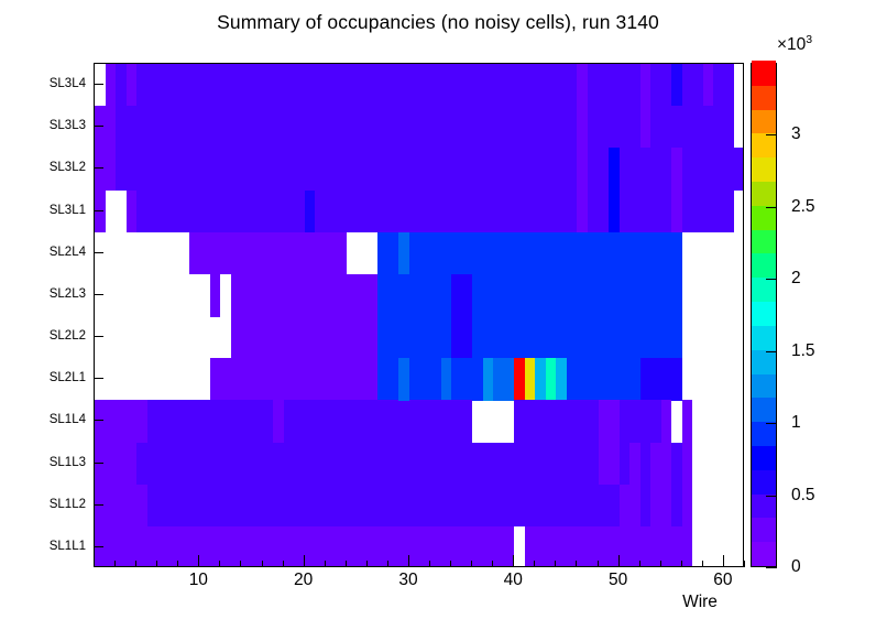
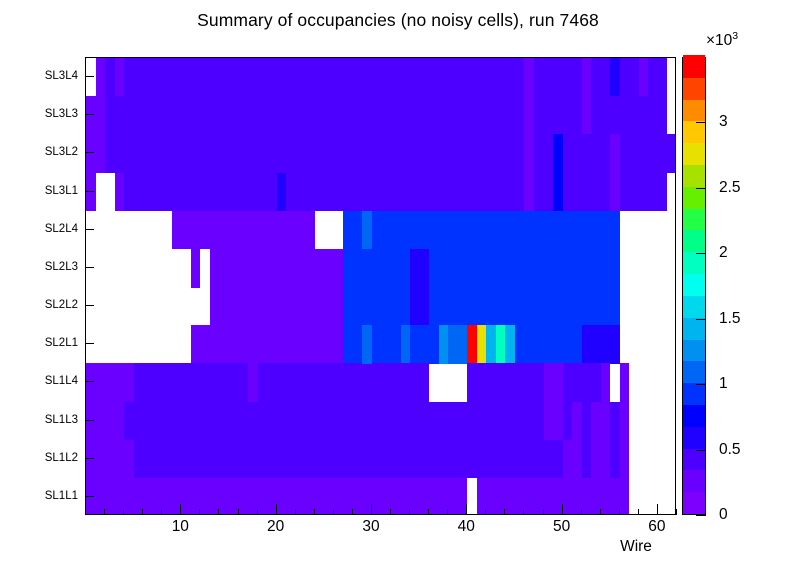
- Summary of occupancies (no noisy cells), run 3140
+ Summary of occupancies (no noisy cells), run 7468
  SL3L4
  SL3L3
  SL3L2
  SL3L1
  SL2L4
  SL2L3
  SL2L2
  SL2L1
  SL1L4
  SL1L3
  SL1L2
  SL1L1
  Wire
  ×103
  0
  0.5
  1
  1.5
  2
  2.5
  3
  10
  20
  30
  40
  50
  60
